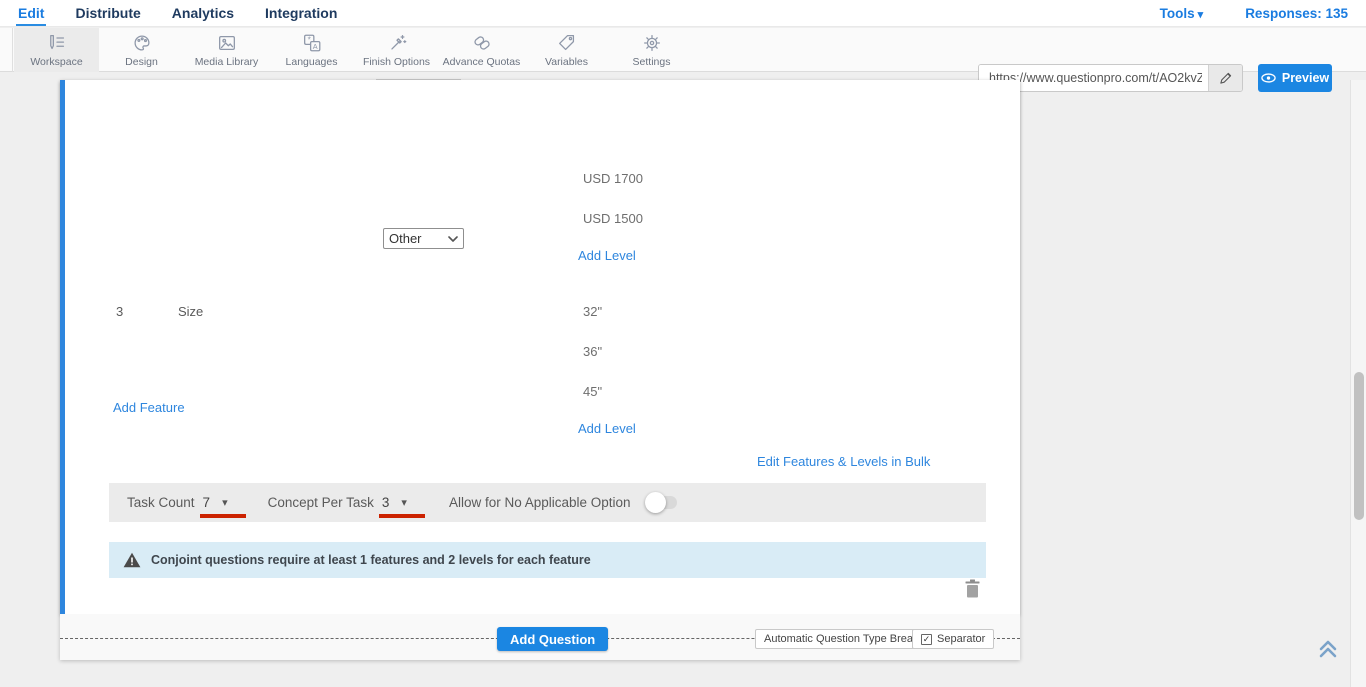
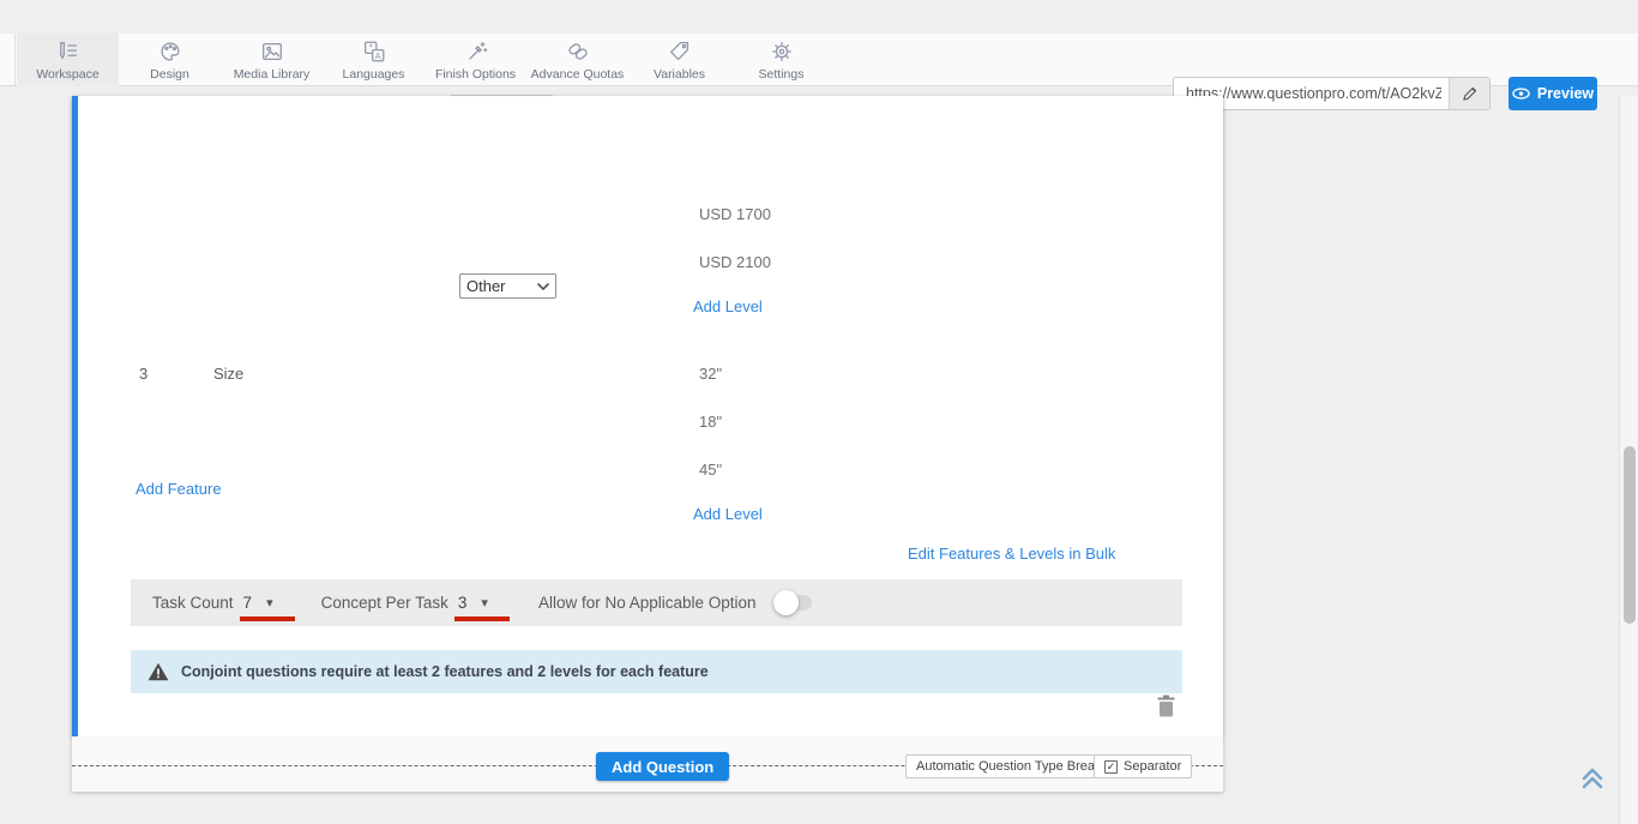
- Edit
- Distribute
- Analytics
- Integration
- Tools ▾
- Responses: 135
  Workspace
  Design
  Media Library
  *
  A
  Languages
  Finish Options
  Advance Quotas
  Variables
  Settings
  https://www.questionpro.com/t/AO2kvZ
  Preview
  USD 1700
- USD 1500
+ USD 2100
  Add Level
  3
  Size
  Other
  32"
- 36"
+ 18"
  45"
  Add Level
  Add Feature
  Edit Features & Levels in Bulk
  Task Count
  7
  ▾
  Concept Per Task
  3
  ▾
  Allow for No Applicable Option
- Conjoint questions require at least 1 features and 2 levels for each feature
+ Conjoint questions require at least 2 features and 2 levels for each feature
  Add Question
  Automatic Question Type Brea
  ✓
  Separator
